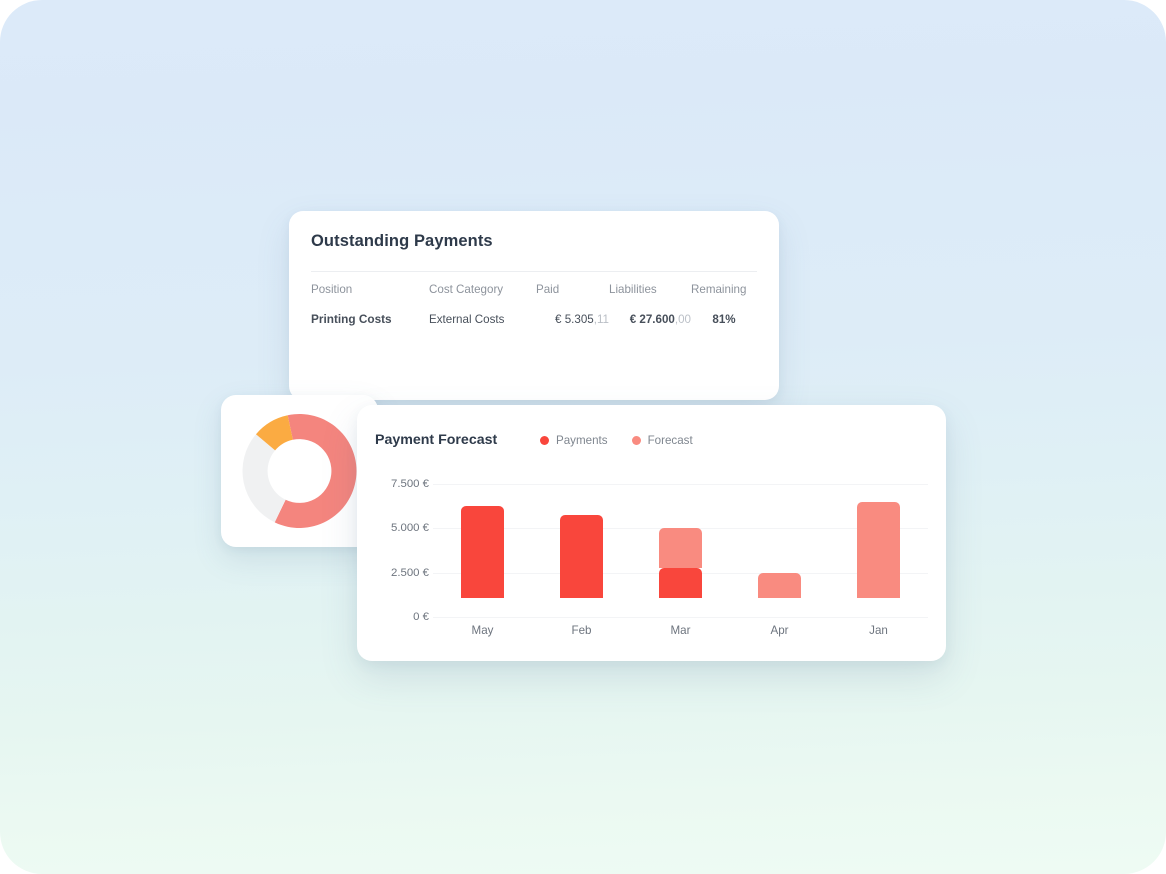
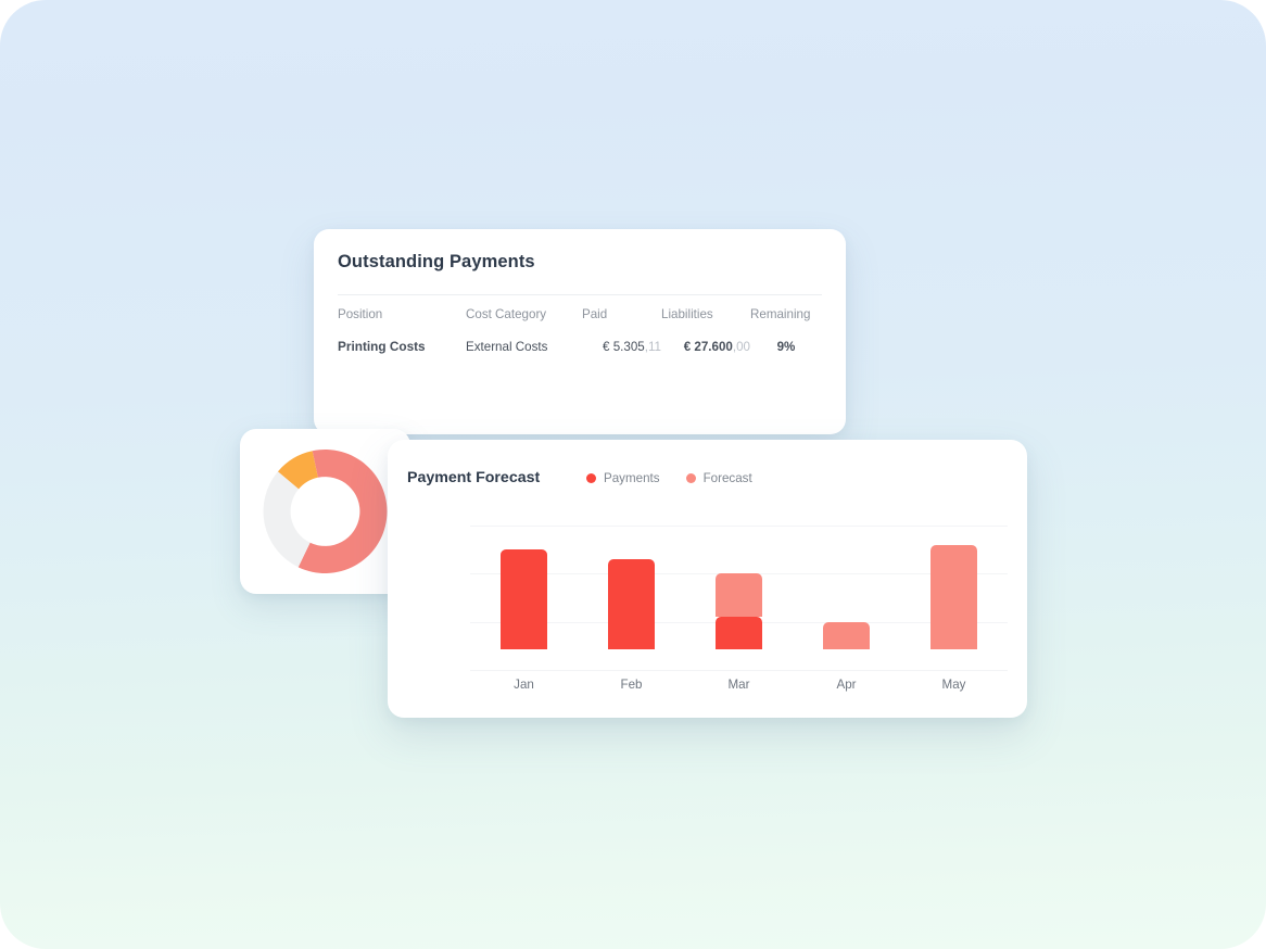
  Outstanding Payments
  Position	Cost Category	Paid	Liabilities	Remaining
- Printing Costs	External Costs	€ 5.305,11	€ 27.600,00	81%
+ Printing Costs	External Costs	€ 5.305,11	€ 27.600,00	9%
  Payment Forecast
  Payments
  Forecast
- 0 €
- 2.500 €
- 5.000 €
- 7.500 €
- May
+ Jan
  Feb
  Mar
  Apr
- Jan
+ May
